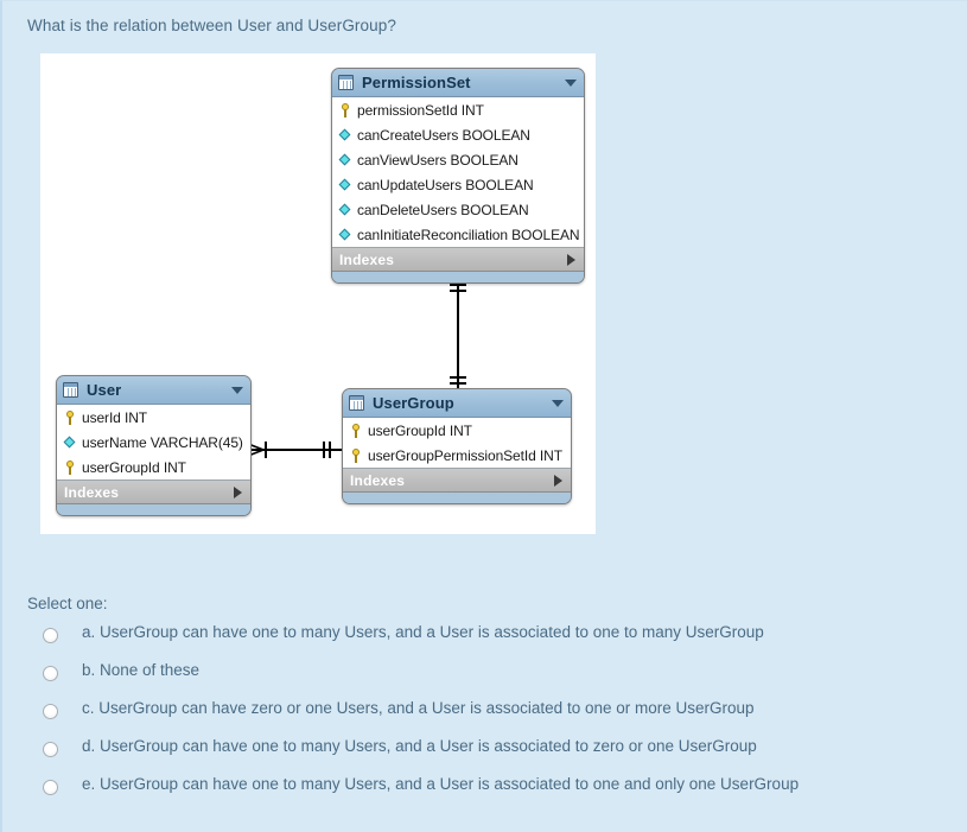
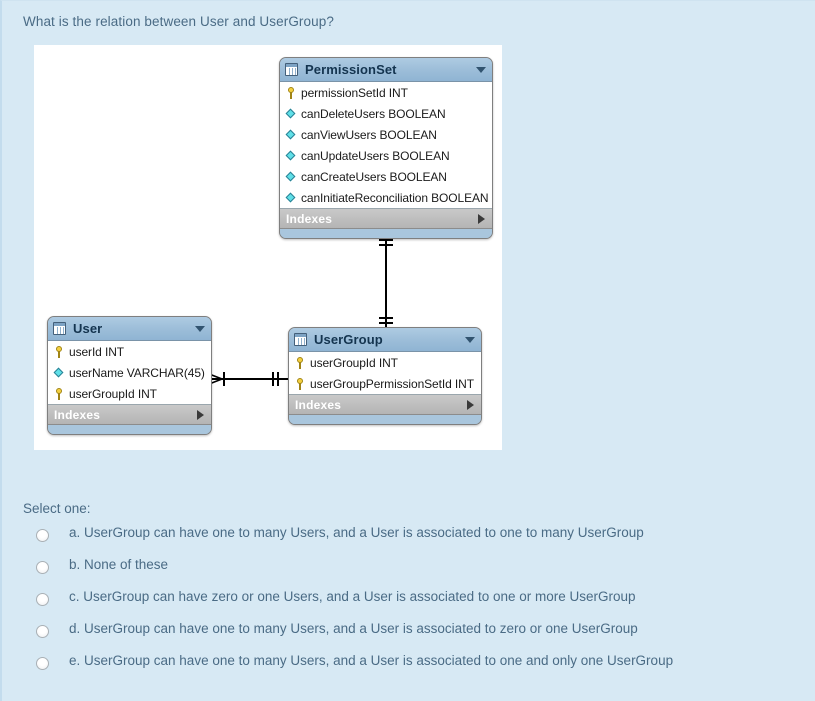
  What is the relation between User and UserGroup?
  PermissionSet
  permissionSetId INT
- canCreateUsers BOOLEAN
+ canDeleteUsers BOOLEAN
  canViewUsers BOOLEAN
  canUpdateUsers BOOLEAN
- canDeleteUsers BOOLEAN
+ canCreateUsers BOOLEAN
  canInitiateReconciliation BOOLEAN
  Indexes
  User
  userId INT
  userName VARCHAR(45)
  userGroupId INT
  Indexes
  UserGroup
  userGroupId INT
  userGroupPermissionSetId INT
  Indexes
  Select one:
  a. UserGroup can have one to many Users, and a User is associated to one to many UserGroup
  b. None of these
  c. UserGroup can have zero or one Users, and a User is associated to one or more UserGroup
  d. UserGroup can have one to many Users, and a User is associated to zero or one UserGroup
  e. UserGroup can have one to many Users, and a User is associated to one and only one UserGroup
